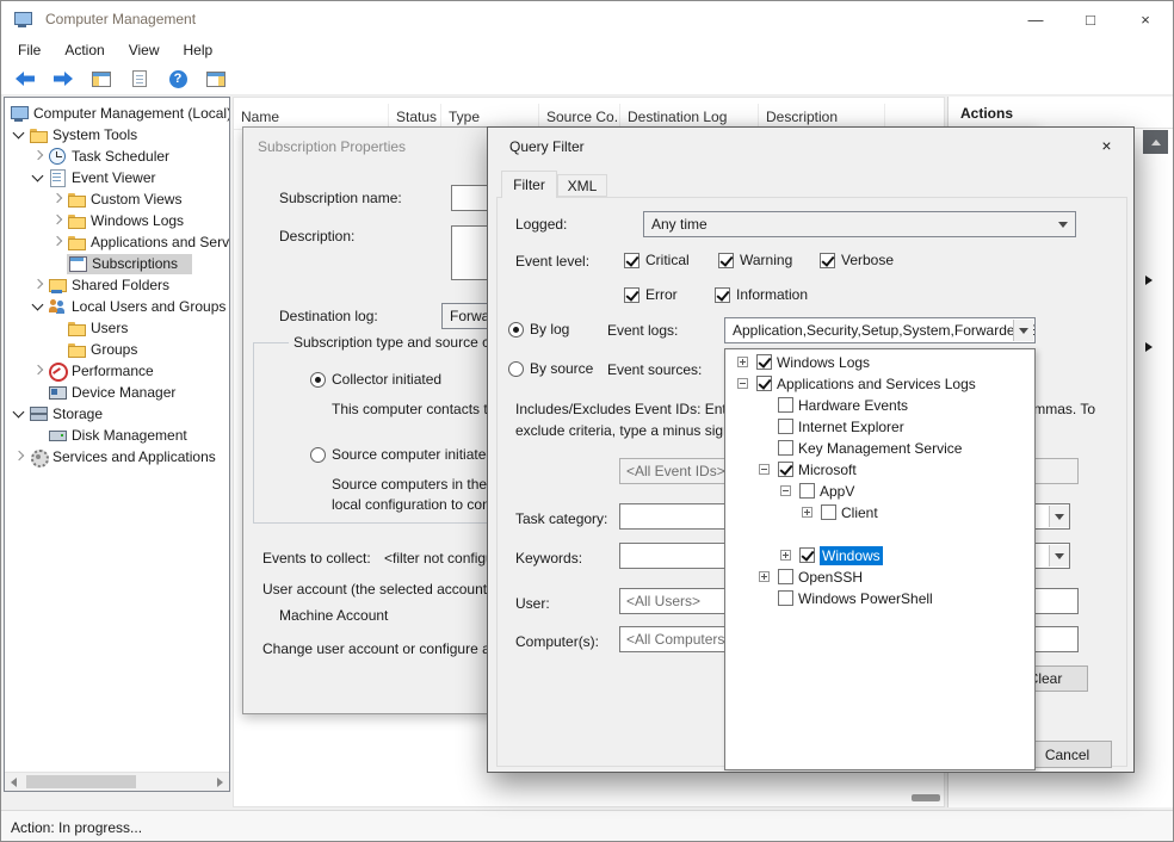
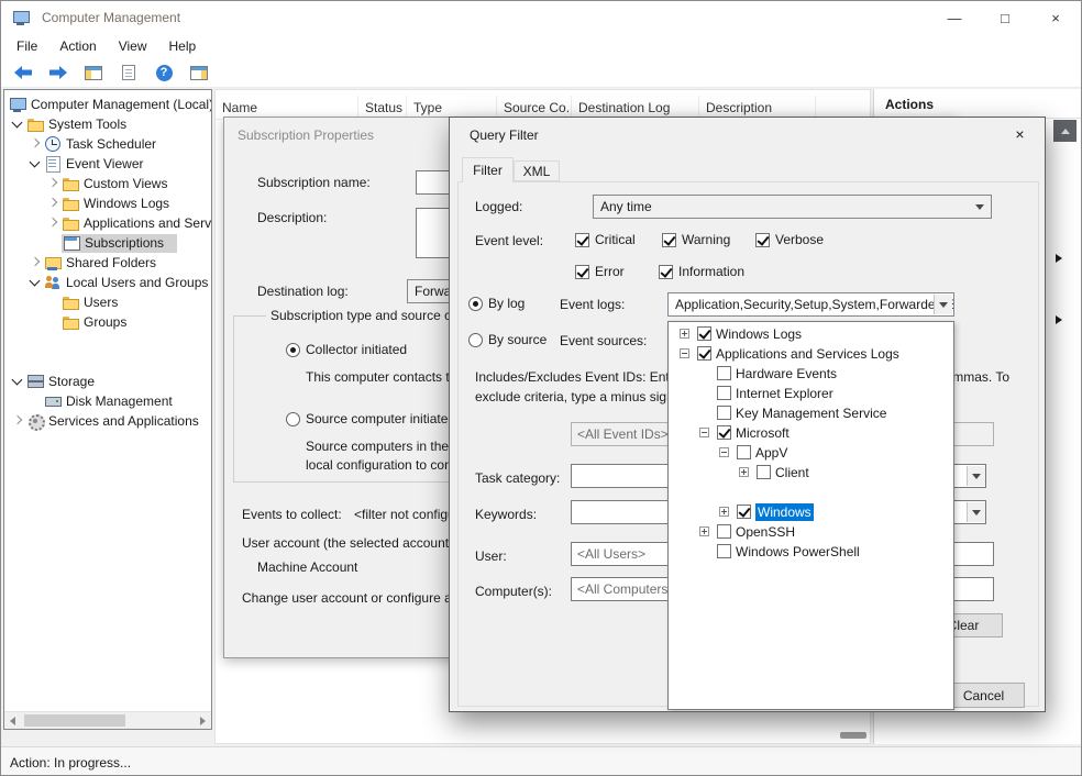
  Computer Management
  —
  □
  ×
  File
  Action
  View
  Help
  Computer Management (Local
  System Tools
  Task Scheduler
  Event Viewer
  Custom Views
  Windows Logs
  Applications and Serv
  Subscriptions
  Shared Folders
  Local Users and Groups
  Users
  Groups
- Performance
- Device Manager
  Storage
  Disk Management
  Services and Applications
  Name
  Status
  Type
  Source Co..
  Destination Log
  Description
  Actions
  Action: In progress...
  Subscription Properties
  Subscription name:
  Description:
  Destination log:
  Subscription type and source
  Collector initiated
  Source computer initiate
  Events to collect:
  <filter not config
  Machine Account
  Query Filter
  ×
  Filter
  XML
  Logged:
  Any time
  Event level:
  Critical
  Warning
  Verbose
  Error
  Information
  By log
  Event logs:
  Application,Security,Setup,System,Forwarde
  By source
  Event sources:
  <All Event IDs>
  Task category:
  Keywords:
  User:
  <All Users>
  Computer(s):
  <All Computers
  lear
  Cancel
  Windows Logs
  Applications and Services Logs
  Hardware Events
  Internet Explorer
  Key Management Service
  Microsoft
  AppV
  Client
  Windows
  OpenSSH
  Windows PowerShell
